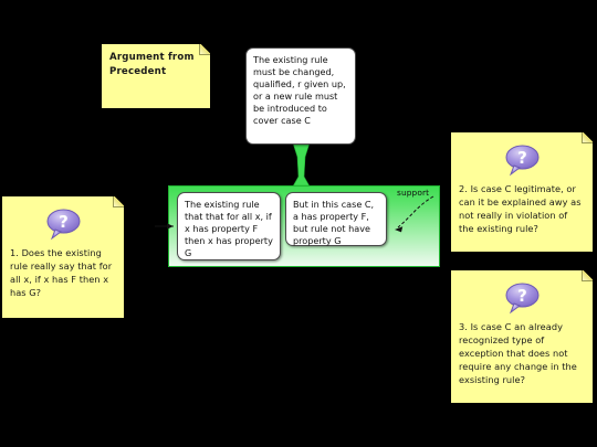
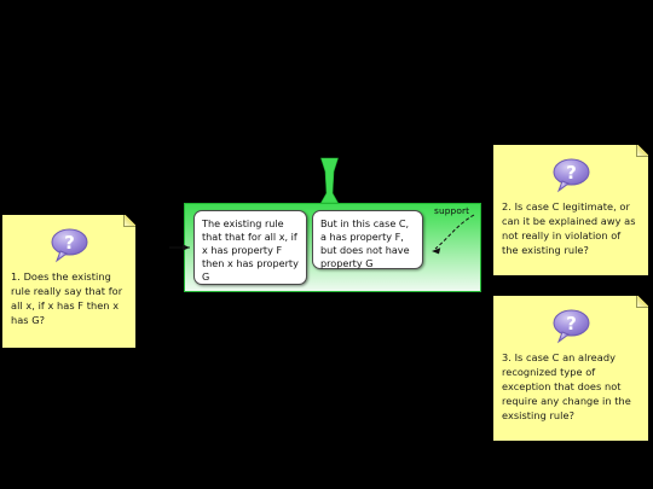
- The existing rule must be changed, qualified, r given up, or a new rule must be introduced to cover case C
  The existing rule that that for all x, if x has property F then x has property G
- But in this case C, a has property F, but rule not have property G
+ But in this case C, a has property F, but does not have property G
  support
- Argument from Precedent
  ?
  1. Does the existing rule really say that for all x, if x has F then x has G?
  ?
  2. Is case C legitimate, or can it be explained awy as not really in violation of the existing rule?
  ?
  3. Is case C an already recognized type of exception that does not require any change in the exsisting rule?
